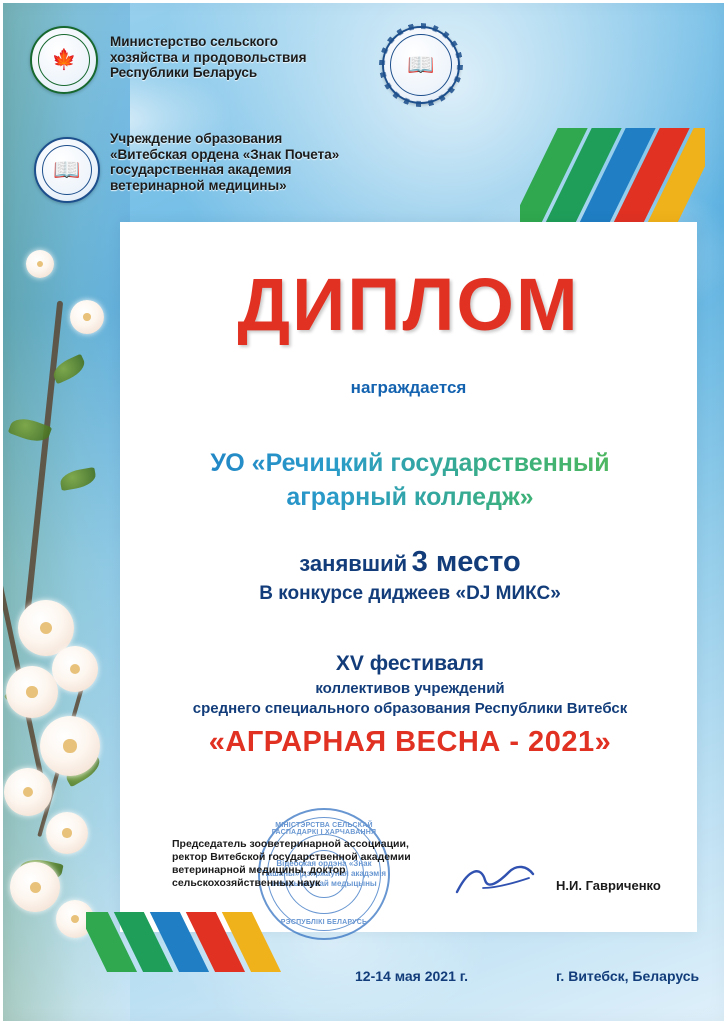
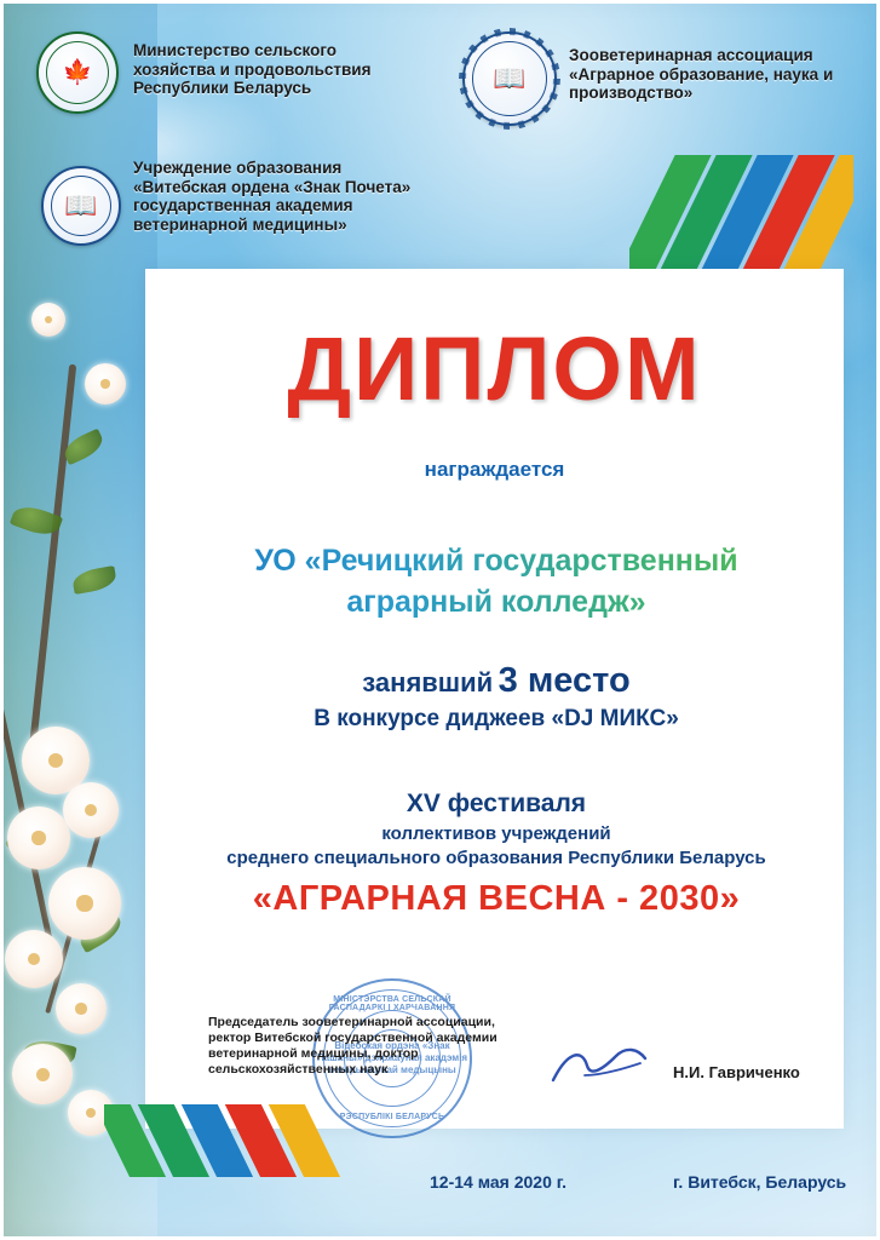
  🍁
  📖
  📖
  Министерство сельского хозяйства и продовольствия Республики Беларусь
+ Зооветеринарная ассоциация «Аграрное образование, наука и производство»
  Учреждение образования «Витебская ордена «Знак Почета» государственная академия ветеринарной медицины»
  ДИПЛОМ
  награждается
  УО «Речицкий государственный аграрный колледж»
  занявший 3 место
  В конкурсе диджеев «DJ МИКС»
  XV фестиваля
  коллективов учреждений
- среднего специального образования Республики Витебск
+ среднего специального образования Республики Беларусь
- «АГРАРНАЯ ВЕСНА - 2021»
+ «АГРАРНАЯ ВЕСНА - 2030»
  Віцебская ордэна «Знак Пашаны» дзяржаўная акадэмія ветэрынарнай медыцыны
  Председатель зооветеринарной ассоциации, ректор Витебской государственной академии ветеринарной медицины, доктор сельскохозяйственных наук
  Н.И. Гавриченко
- 12-14 мая 2021 г.
+ 12-14 мая 2020 г.
  г. Витебск, Беларусь
